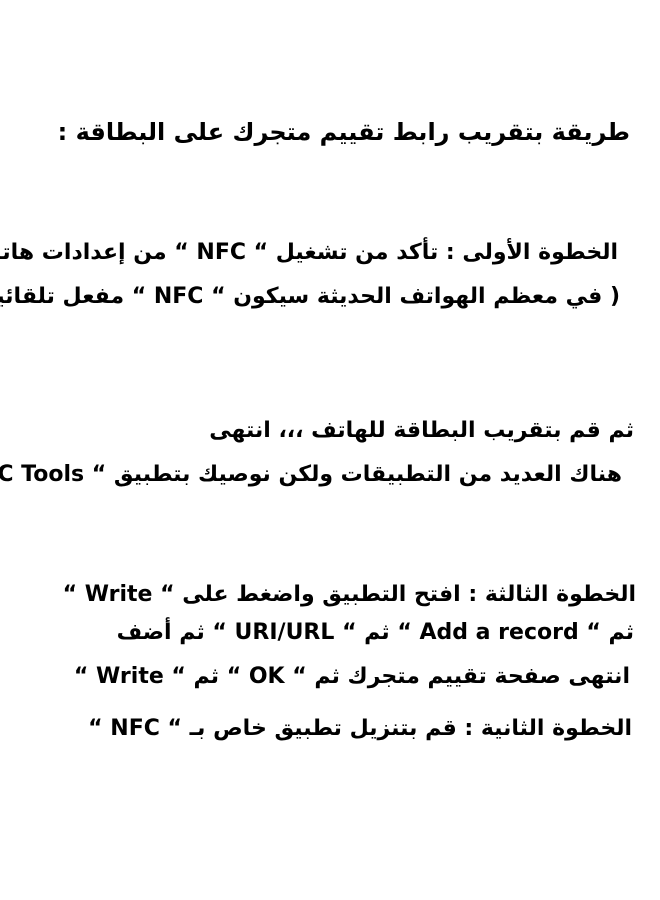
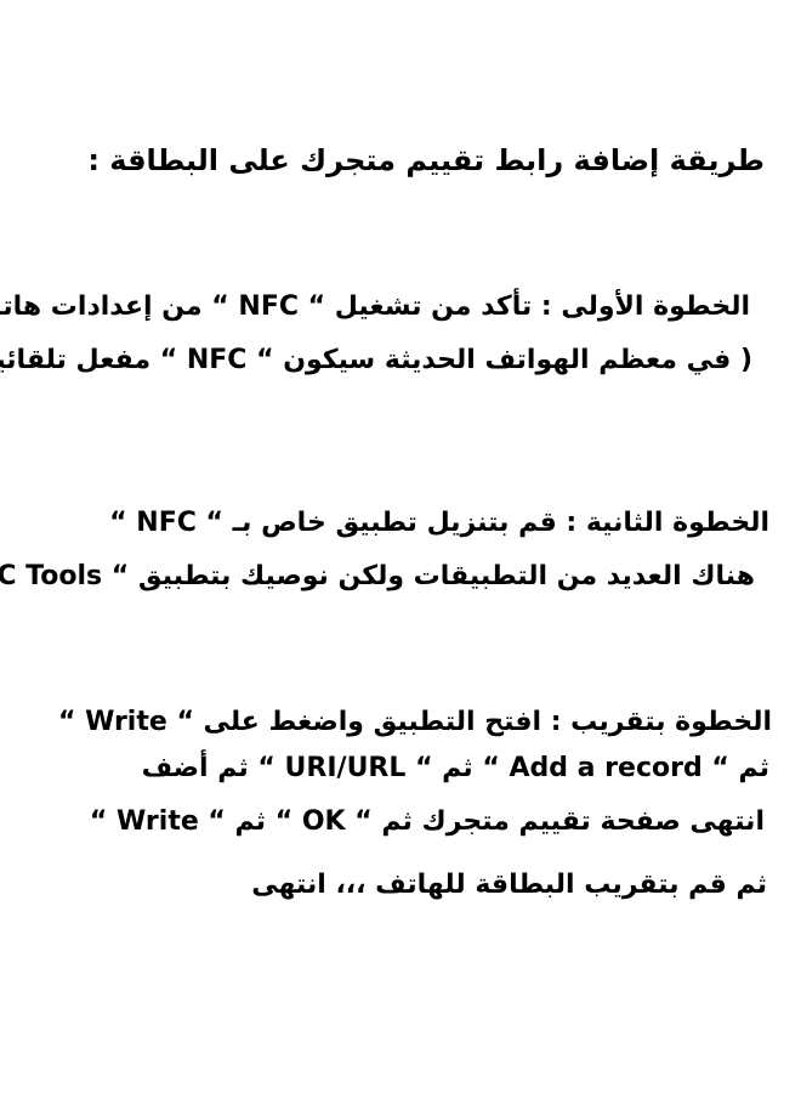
- طريقة بتقريب رابط تقييم متجرك على البطاقة :
+ طريقة إضافة رابط تقييم متجرك على البطاقة :
  الخطوة الأولى : تأكد من تشغيل “ NFC “ من إعدادات هات
  ( في معظم الهواتف الحديثة سيكون “ NFC “ مفعل تلقائي
- ثم قم بتقريب البطاقة للهاتف ،،، انتهى
+ الخطوة الثانية : قم بتنزيل تطبيق خاص بـ “ NFC “
  هناك العديد من التطبيقات ولكن نوصيك بتطبيق “ C Tools
- الخطوة الثالثة : افتح التطبيق واضغط على “ Write “
+ الخطوة بتقريب : افتح التطبيق واضغط على “ Write “
  ثم “ Add a record “ ثم “ URI/URL “ ثم أضف
  انتهى صفحة تقييم متجرك ثم “ OK “ ثم “ Write “
- الخطوة الثانية : قم بتنزيل تطبيق خاص بـ “ NFC “
+ ثم قم بتقريب البطاقة للهاتف ،،، انتهى
